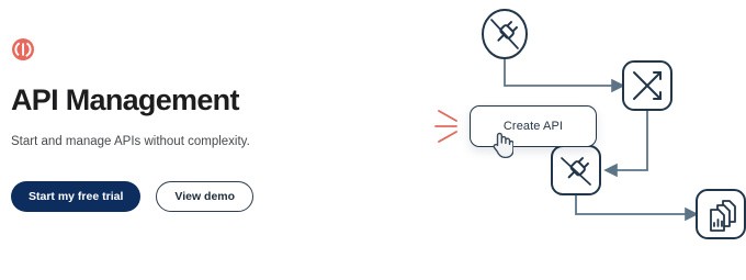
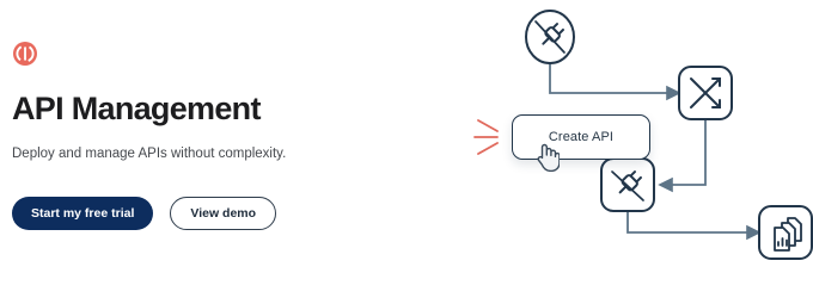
  API Management
- Start and manage APIs without complexity.
+ Deploy and manage APIs without complexity.
  Start my free trial
  View demo
  Create API
